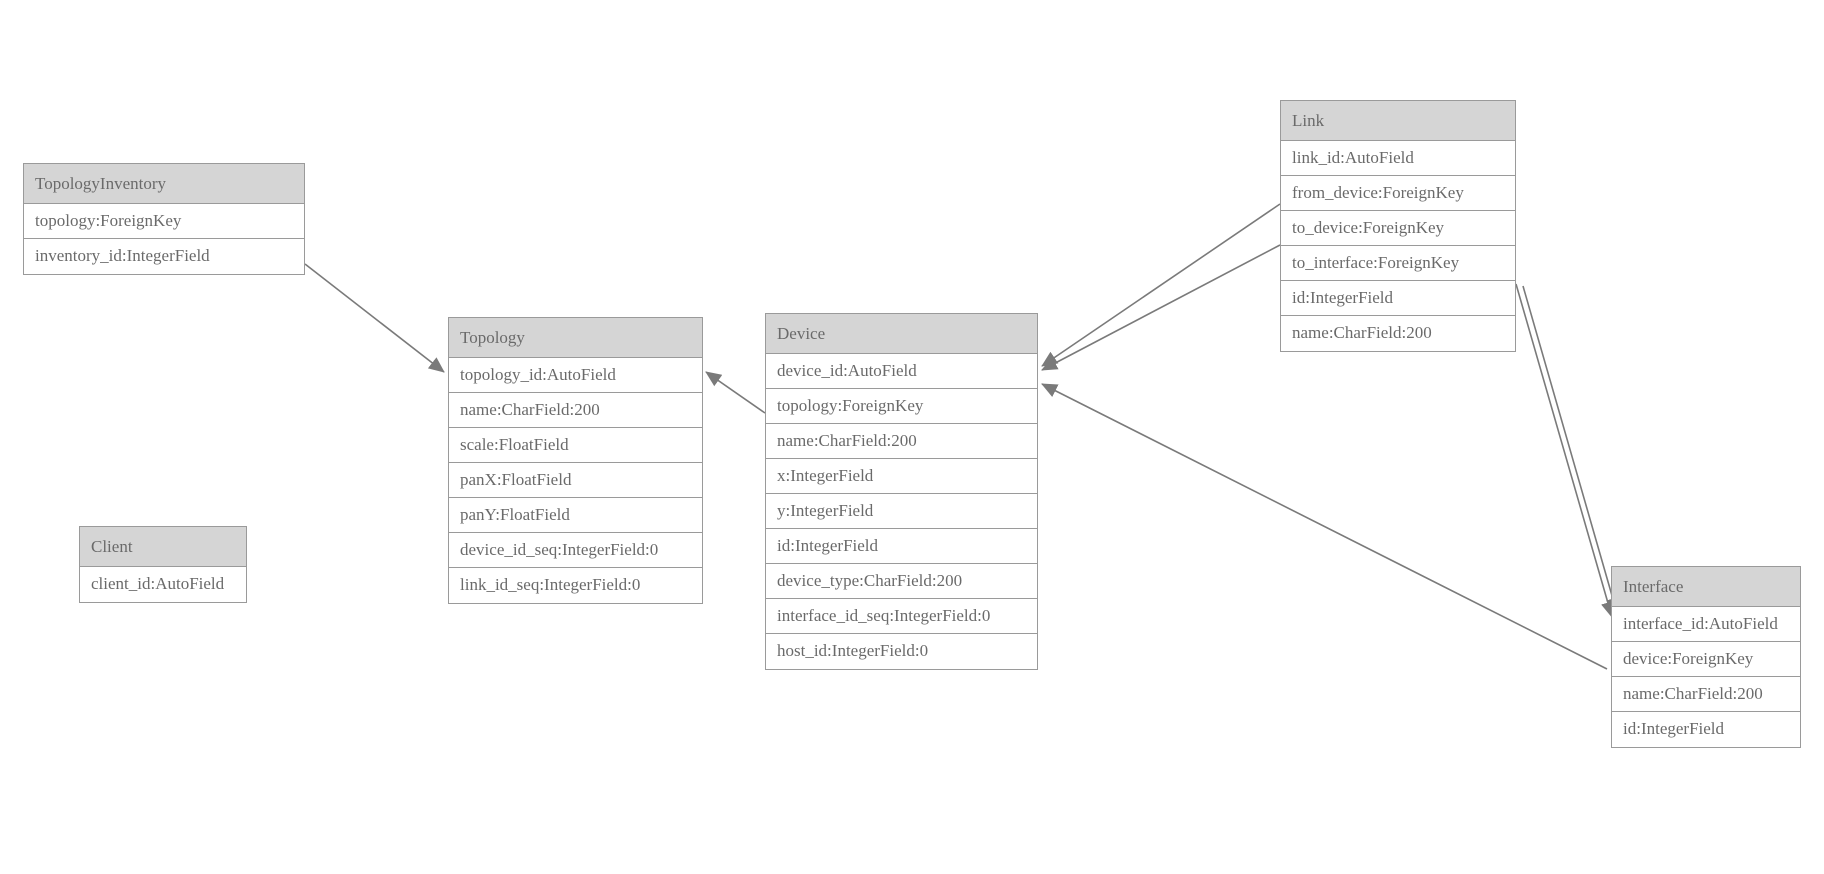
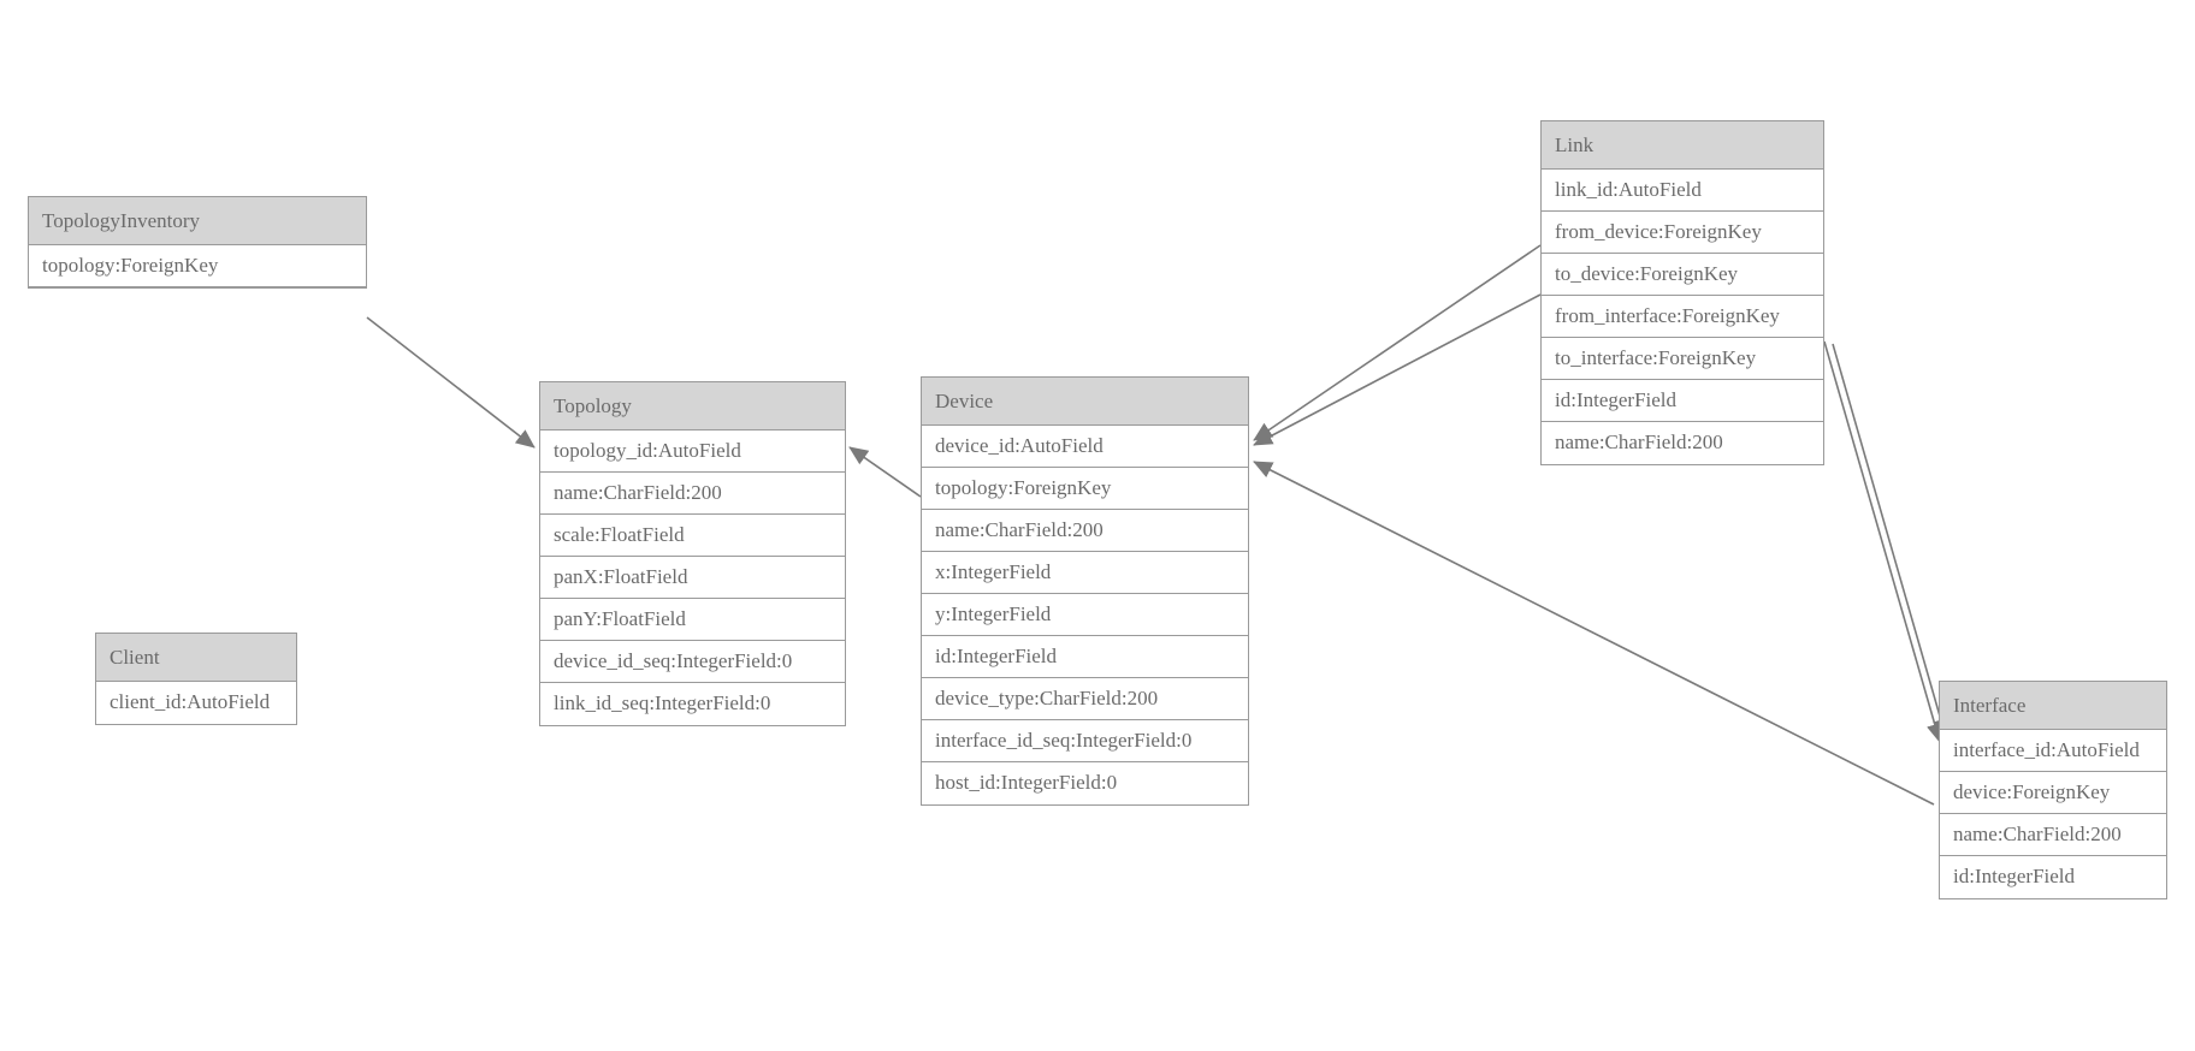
  TopologyInventory
  topology:ForeignKey
- inventory_id:IntegerField
  Client
  client_id:AutoField
  Topology
  topology_id:AutoField
  name:CharField:200
  scale:FloatField
  panX:FloatField
  panY:FloatField
  device_id_seq:IntegerField:0
  link_id_seq:IntegerField:0
  Device
  device_id:AutoField
  topology:ForeignKey
  name:CharField:200
  x:IntegerField
  y:IntegerField
  id:IntegerField
  device_type:CharField:200
  interface_id_seq:IntegerField:0
  host_id:IntegerField:0
  Link
  link_id:AutoField
  from_device:ForeignKey
  to_device:ForeignKey
+ from_interface:ForeignKey
  to_interface:ForeignKey
  id:IntegerField
  name:CharField:200
  Interface
  interface_id:AutoField
  device:ForeignKey
  name:CharField:200
  id:IntegerField
